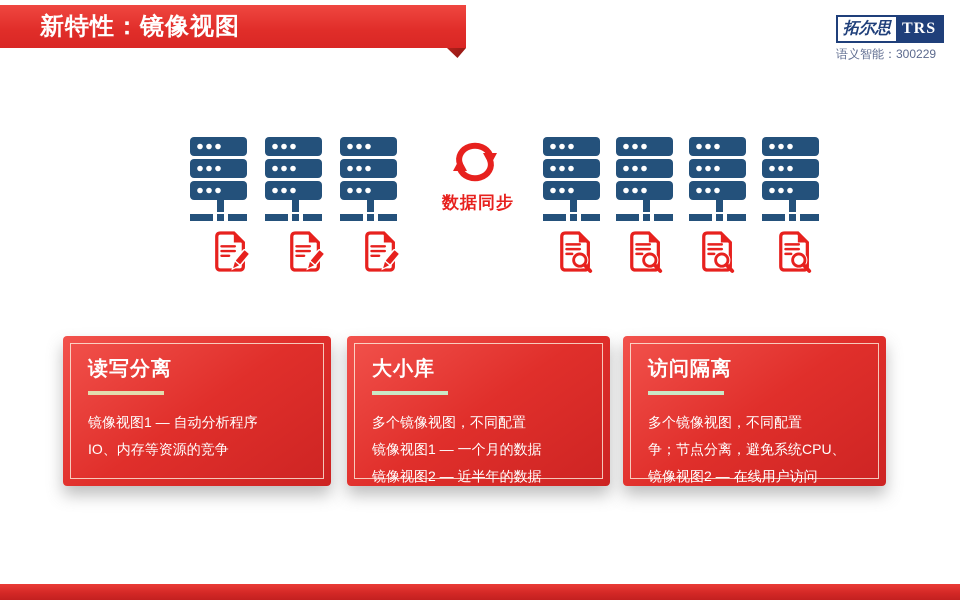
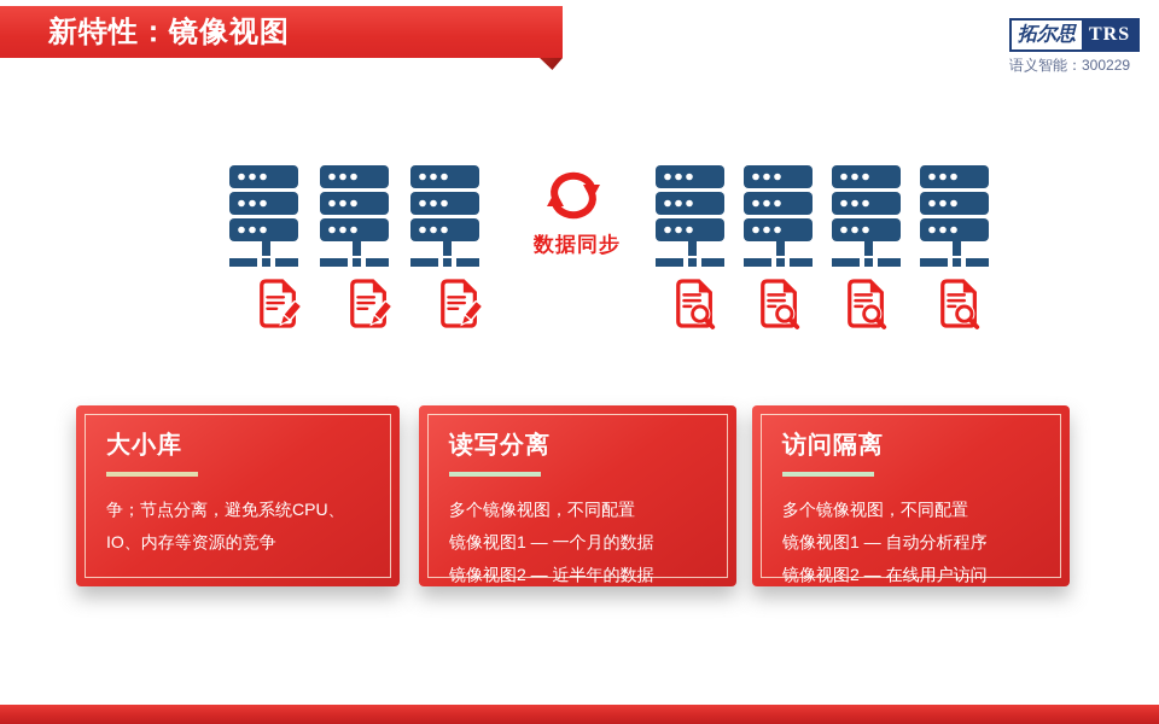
  新特性：镜像视图
  拓尔思
  TRS
  语义智能：300229
  数据同步
- 读写分离
+ 大小库
- 镜像视图1 — 自动分析程序
+ 争；节点分离，避免系统CPU、
  IO、内存等资源的竞争
- 大小库
+ 读写分离
  多个镜像视图，不同配置
  镜像视图1 — 一个月的数据
  镜像视图2 — 近半年的数据
  访问隔离
  多个镜像视图，不同配置
- 争；节点分离，避免系统CPU、
+ 镜像视图1 — 自动分析程序
  镜像视图2 — 在线用户访问
